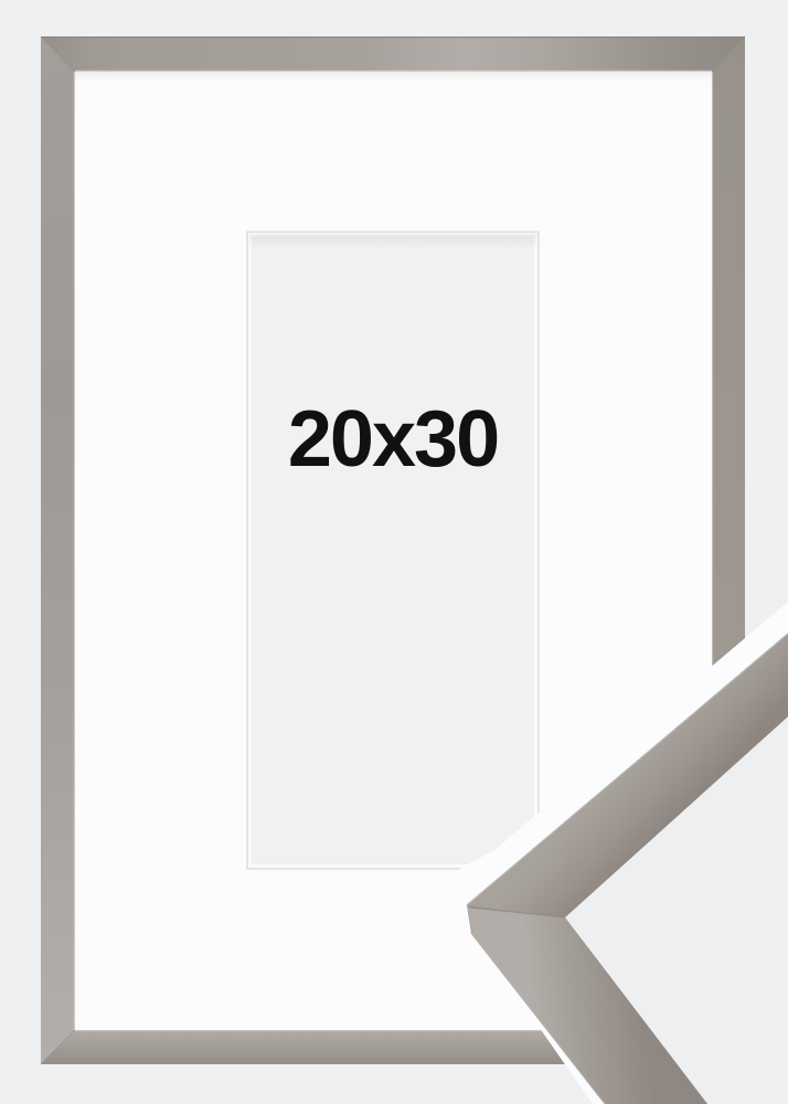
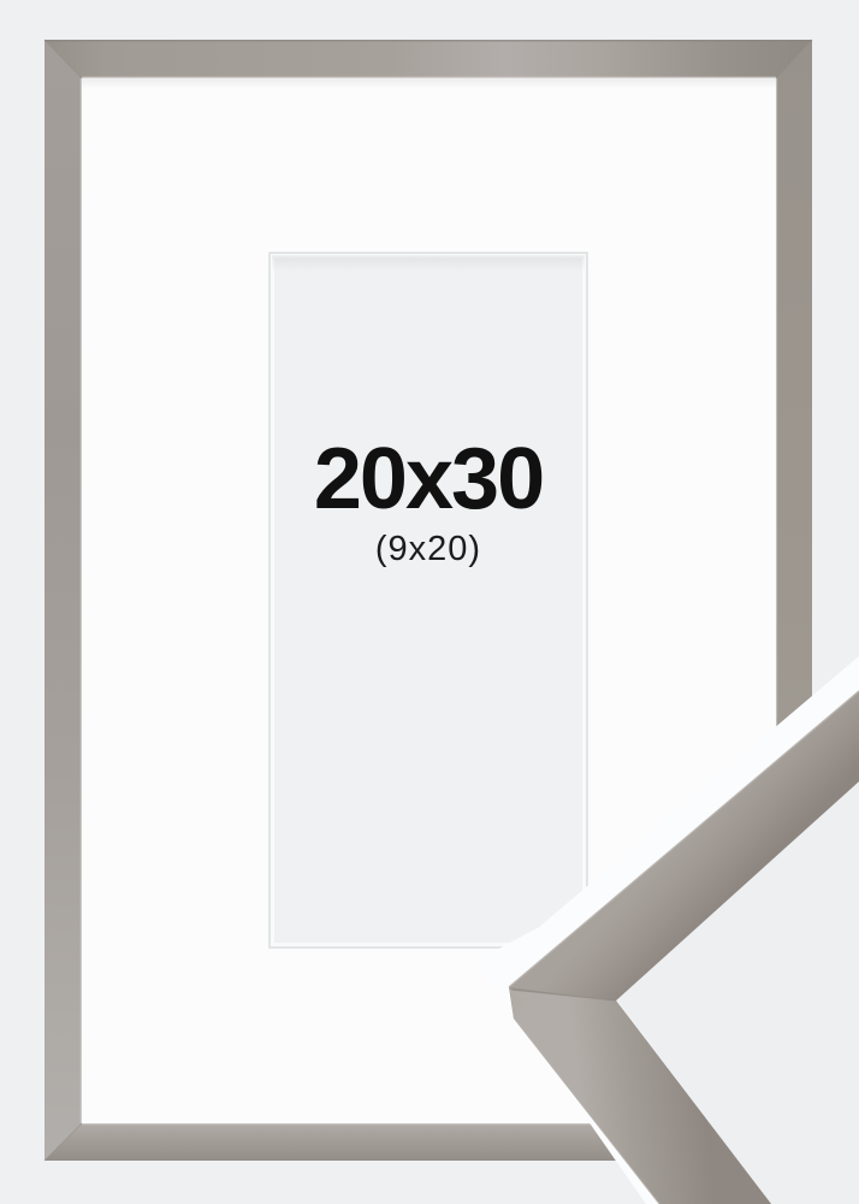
  20x30
+ (9x20)
